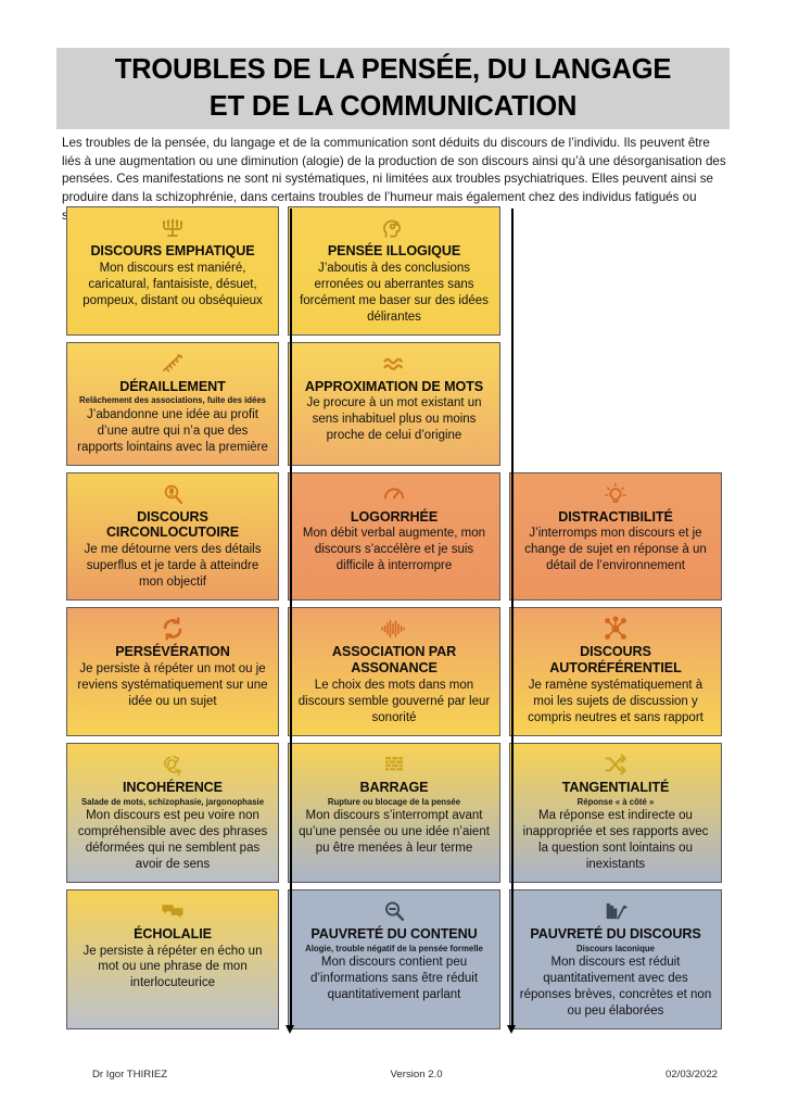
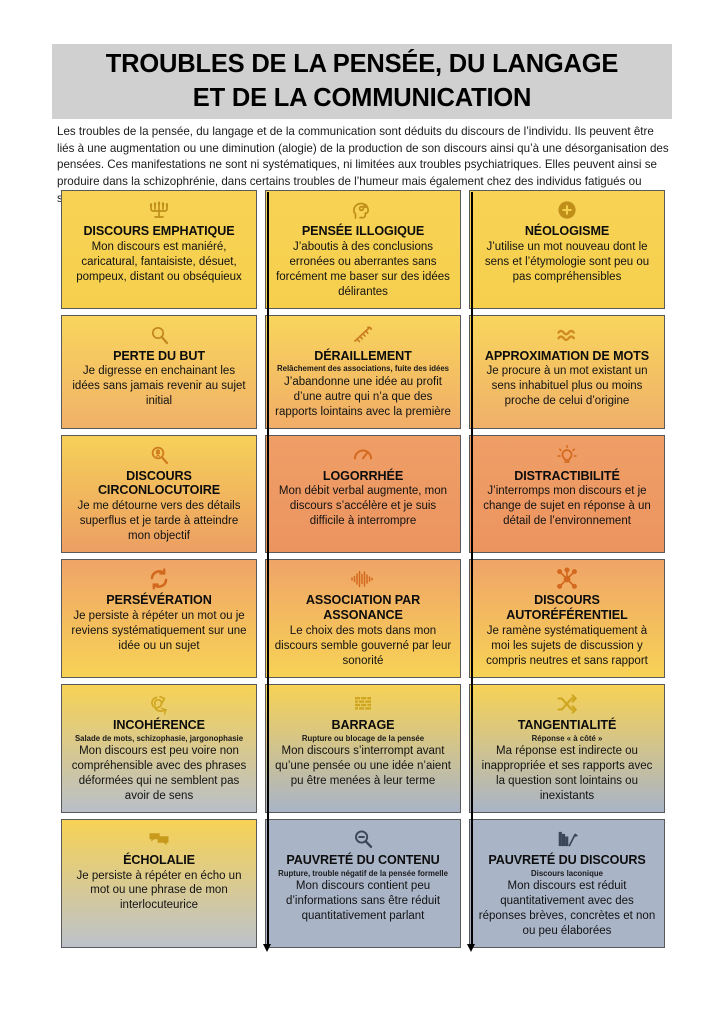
  TROUBLES DE LA PENSÉE, DU LANGAGE
  ET DE LA COMMUNICATION
  Les troubles de la pensée, du langage et de la communication sont déduits du discours de l’individu. Ils peuvent être liés à une augmentation ou une diminution (alogie) de la production de son discours ainsi qu’à une désorganisation des pensées. Ces manifestations ne sont ni systématiques, ni limitées aux troubles psychiatriques. Elles peuvent ainsi se produire dans la schizophrénie, dans certains troubles de l’humeur mais également chez des individus fatigués ou s
  DISCOURS EMPHATIQUE
  Mon discours est maniéré, caricatural, fantaisiste, désuet, pompeux, distant ou obséquieux
  PENSÉE ILLOGIQUE
  J’aboutis à des conclusions erronées ou aberrantes sans forcément me baser sur des idées délirantes
+ NÉOLOGISME
+ J’utilise un mot nouveau dont le sens et l’étymologie sont peu ou pas compréhensibles
+ PERTE DU BUT
+ Je digresse en enchainant les idées sans jamais revenir au sujet initial
  DÉRAILLEMENT
  Relâchement des associations, fuite des idées
  J’abandonne une idée au profit d’une autre qui n’a que des rapports lointains avec la première
  APPROXIMATION DE MOTS
  Je procure à un mot existant un sens inhabituel plus ou moins proche de celui d’origine
  DISCOURS CIRCONLOCUTOIRE
  Je me détourne vers des détails superflus et je tarde à atteindre mon objectif
  LOGORRHÉE
  Mon débit verbal augmente, mon discours s’accélère et je suis difficile à interrompre
  DISTRACTIBILITÉ
  J’interromps mon discours et je change de sujet en réponse à un détail de l’environnement
  PERSÉVÉRATION
  Je persiste à répéter un mot ou je reviens systématiquement sur une idée ou un sujet
  ASSOCIATION PAR ASSONANCE
  Le choix des mots dans mon discours semble gouverné par leur sonorité
  DISCOURS AUTORÉFÉRENTIEL
  Je ramène systématiquement à moi les sujets de discussion y compris neutres et sans rapport
  INCOHÉRENCE
  Salade de mots, schizophasie, jargonophasie
  Mon discours est peu voire non compréhensible avec des phrases déformées qui ne semblent pas avoir de sens
  BARRAGE
  Rupture ou blocage de la pensée
  Mon discours s’interrompt avant qu’une pensée ou une idée n’aient pu être menées à leur terme
  TANGENTIALITÉ
  Réponse « à côté »
  Ma réponse est indirecte ou inappropriée et ses rapports avec la question sont lointains ou inexistants
  ÉCHOLALIE
  Je persiste à répéter en écho un mot ou une phrase de mon interlocuteurice
  PAUVRETÉ DU CONTENU
- Alogie, trouble négatif de la pensée formelle
+ Rupture, trouble négatif de la pensée formelle
  Mon discours contient peu d’informations sans être réduit quantitativement parlant
  PAUVRETÉ DU DISCOURS
  Discours laconique
  Mon discours est réduit quantitativement avec des réponses brèves, concrètes et non ou peu élaborées
- Dr Igor THIRIEZ
- Version 2.0
- 02/03/2022
